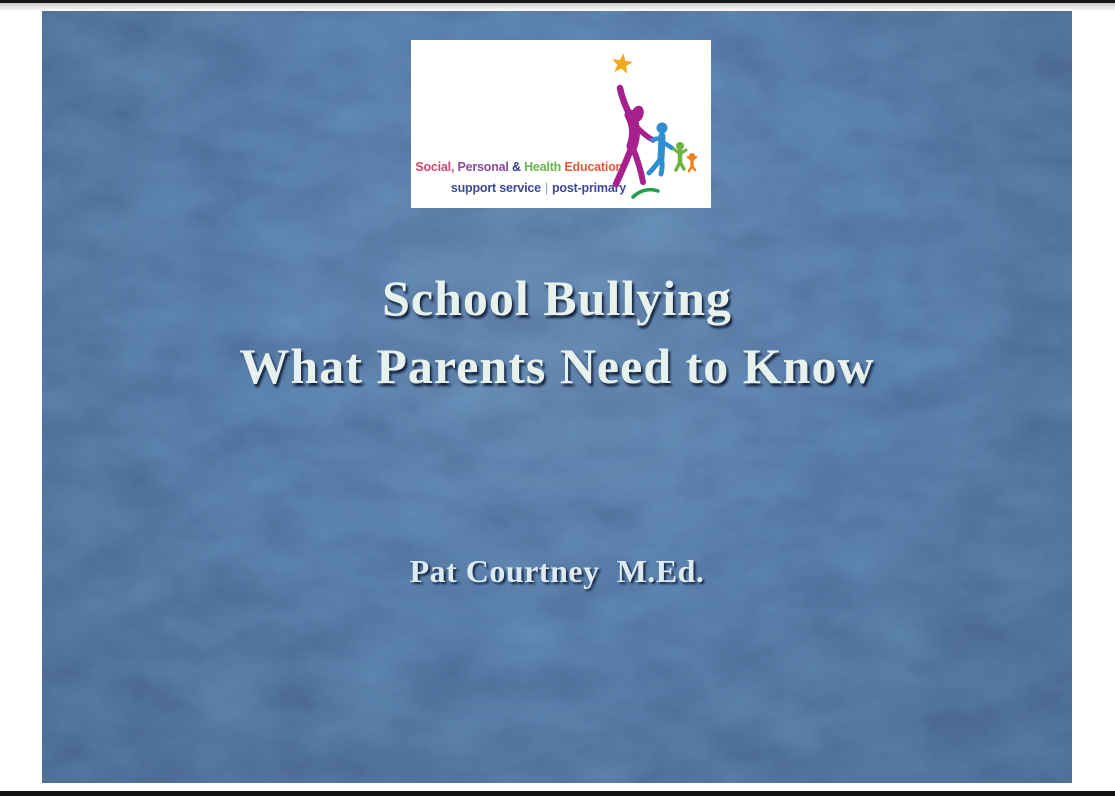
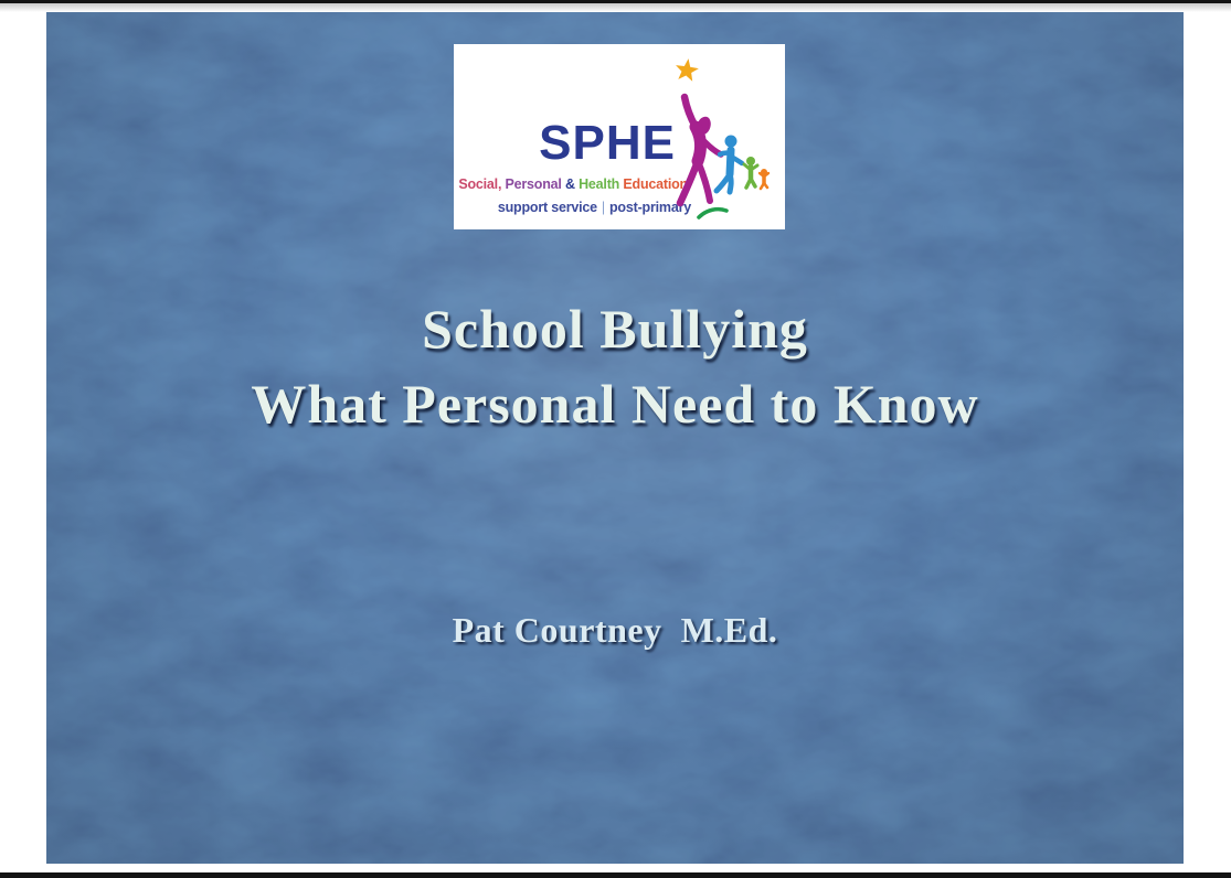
+ SPHE
  Social, Personal & Health Education
  support service | post-primary
  School Bullying
- What Parents Need to Know
+ What Personal Need to Know
  Pat Courtney M.Ed.
